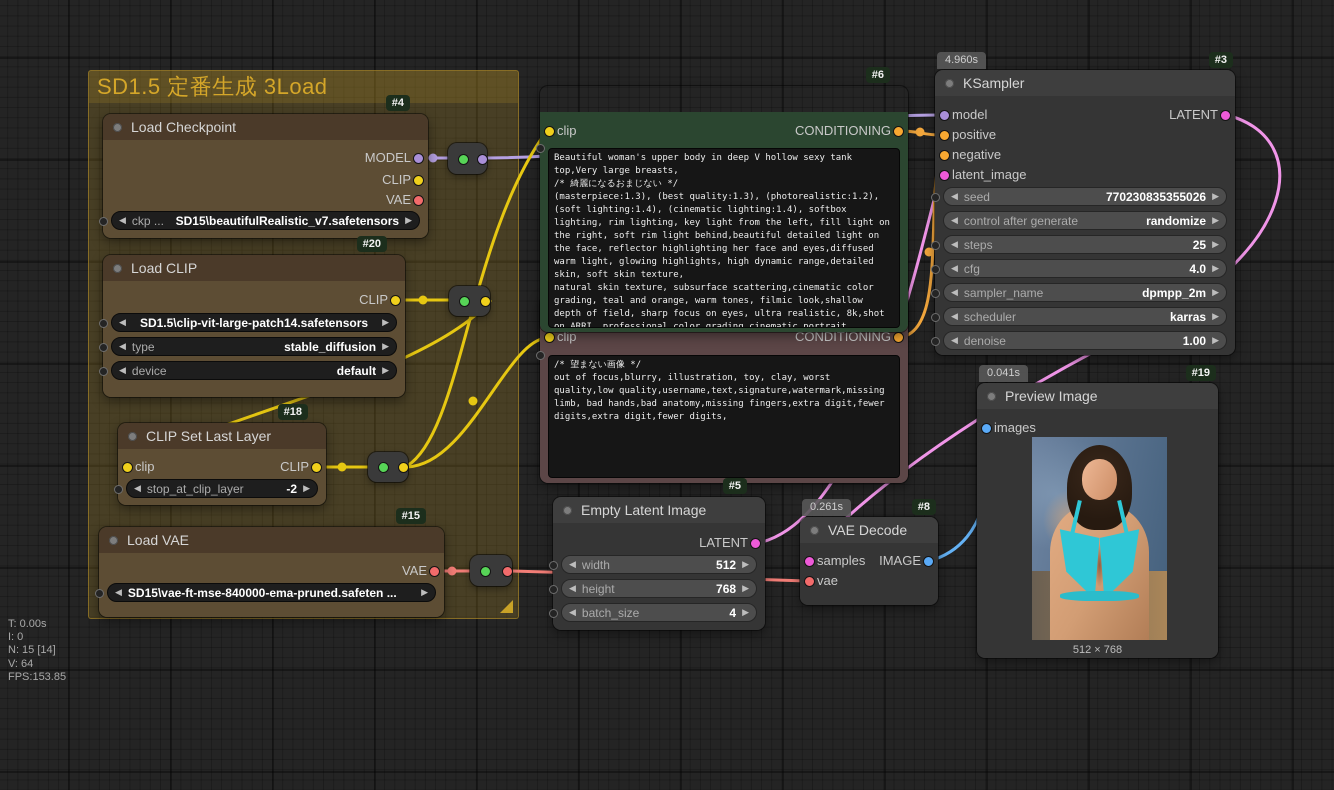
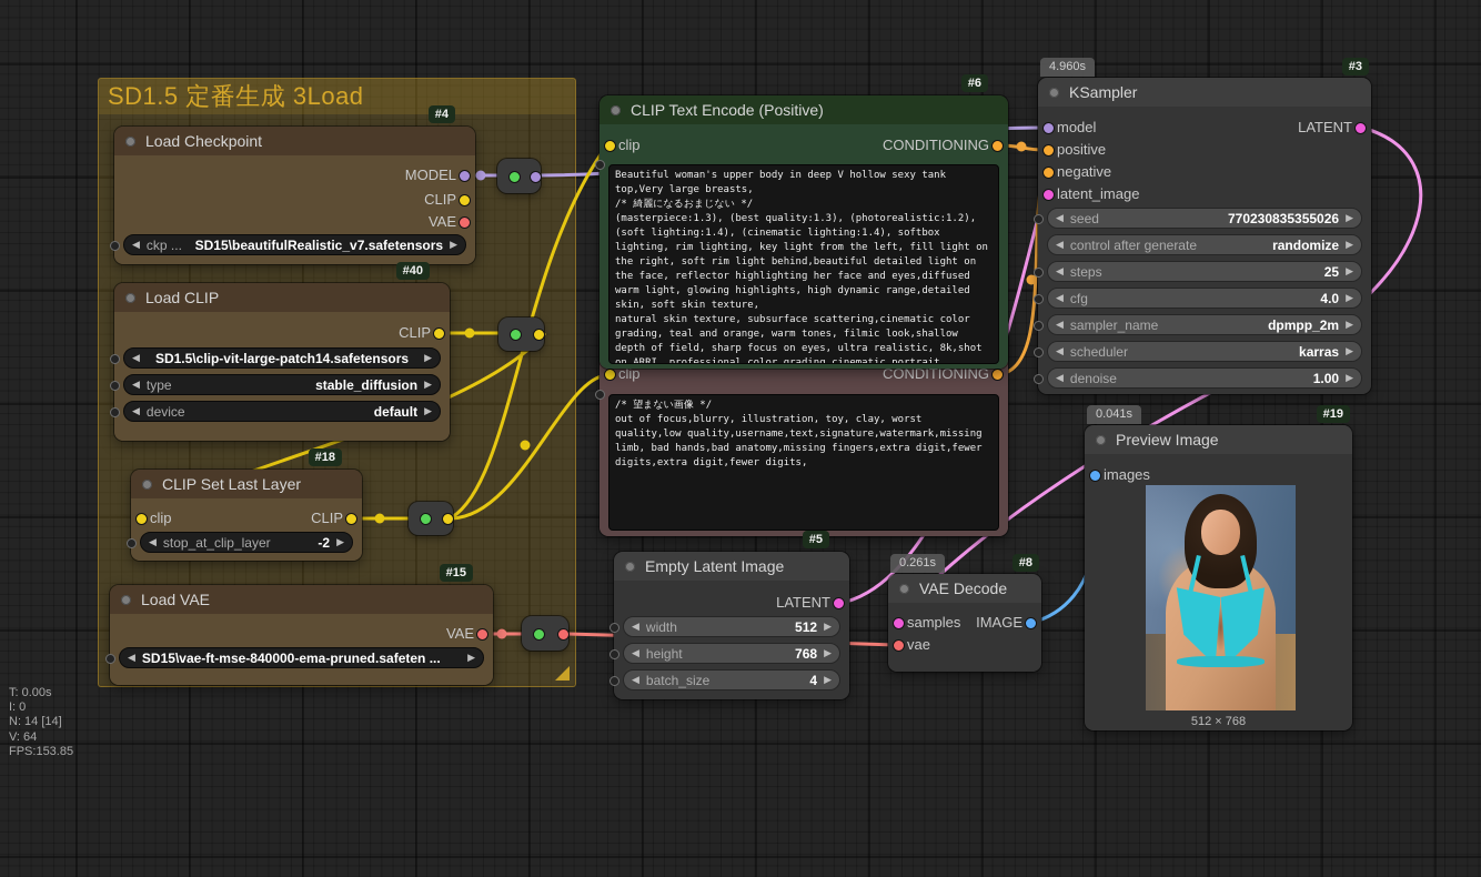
  SD1.5 定番生成 3Load
  T: 0.00s
  I: 0
- N: 15 [14]
+ N: 14 [14]
  V: 64
  FPS:153.85
  #4
  Load Checkpoint
  MODEL
  CLIP
  VAE
  ◀
  ckp ...
  SD15\beautifulRealistic_v7.safetensors
  ▶
- #20
+ #40
  Load CLIP
  CLIP
  ◀
  SD1.5\clip-vit-large-patch14.safetensors
  ▶
  ◀
  type
  stable_diffusion
  ▶
  ◀
  device
  default
  ▶
  #18
  CLIP Set Last Layer
  clip
  CLIP
  ◀
  stop_at_clip_layer
  -2
  ▶
  #15
  Load VAE
  VAE
  ◀
  SD15\vae-ft-mse-840000-ema-pruned.safeten ...
  ▶
  clip
  CONDITIONING
  /* 望まない画像 */
  out of focus,blurry, illustration, toy, clay, worst quality,low quality,username,text,signature,watermark,missing limb, bad hands,bad anatomy,missing fingers,extra digit,fewer digits,extra digit,fewer digits,
  #6
+ CLIP Text Encode (Positive)
  clip
  CONDITIONING
  Beautiful woman's upper body in deep V hollow sexy tank top,Very large breasts,
  /* 綺麗になるおまじない */
  (masterpiece:1.3), (best quality:1.3), (photorealistic:1.2),
  (soft lighting:1.4), (cinematic lighting:1.4), softbox lighting, rim lighting, key light from the left, fill light on the right, soft rim light behind,beautiful detailed light on the face, reflector highlighting her face and eyes,diffused warm light, glowing highlights, high dynamic range,detailed skin, soft skin texture,
  natural skin texture, subsurface scattering,cinematic color grading, teal and orange, warm tones, filmic look,shallow depth of field, sharp focus on eyes, ultra realistic, 8k,shot on ARRI, professional color grading,cinematic portrait,
  #5
  Empty Latent Image
  LATENT
  ◀
  width
  512
  ▶
  ◀
  height
  768
  ▶
  ◀
  batch_size
  4
  ▶
  4.960s
  #3
  KSampler
  model
  positive
  negative
  latent_image
  LATENT
  ◀
  seed
  770230835355026
  ▶
  ◀
  control after generate
  randomize
  ▶
  ◀
  steps
  25
  ▶
  ◀
  cfg
  4.0
  ▶
  ◀
  sampler_name
  dpmpp_2m
  ▶
  ◀
  scheduler
  karras
  ▶
  ◀
  denoise
  1.00
  ▶
  0.261s
  #8
  VAE Decode
  samples
  IMAGE
  vae
  0.041s
  #19
  Preview Image
  images
  512 × 768
